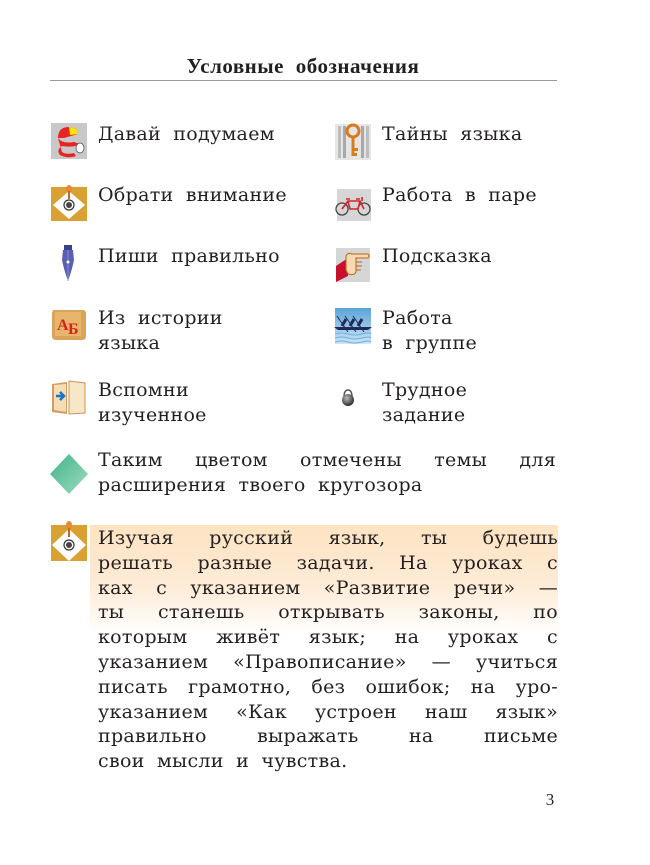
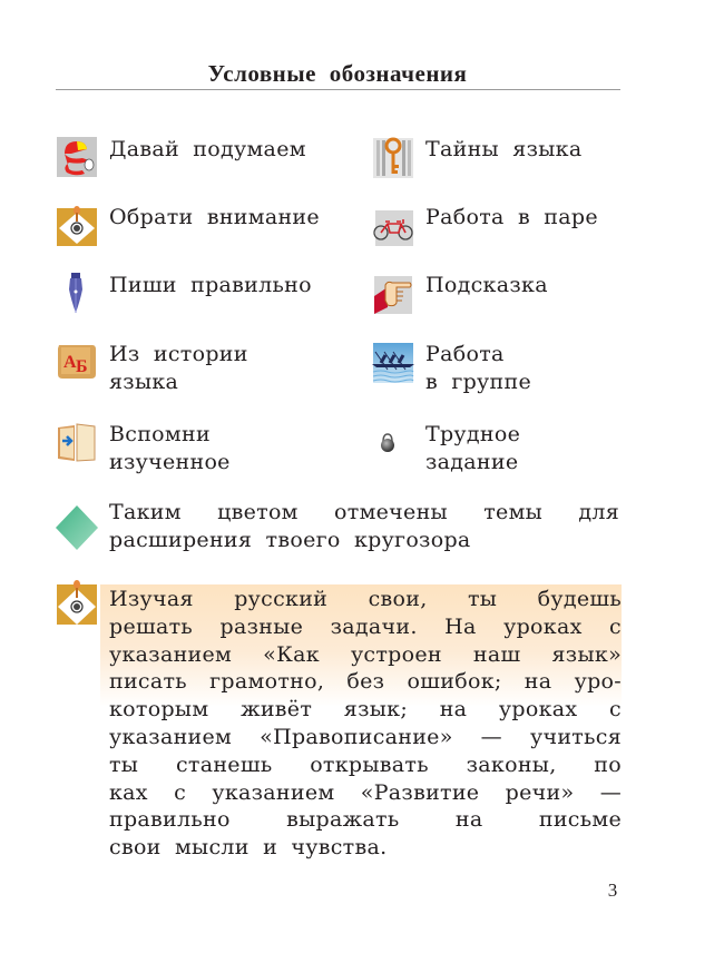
  Условные обозначения
  Давай подумаем
  Обрати внимание
  Пиши правильно
  А
  Б
  Из истории
  языка
  Вспомни
  изученное
  Тайны языка
  Работа в паре
  Подсказка
  Работа
  в группе
  Трудное
  задание
  Таким цветом отмечены темы для
  расширения твоего кругозора
- Изучая русский язык, ты будешь
+ Изучая русский свои, ты будешь
  решать разные задачи. На уроках с
- ках с указанием «Развитие речи» —
+ указанием «Как устроен наш язык»
- ты станешь открывать законы, по
+ писать грамотно, без ошибок; на уро-
  которым живёт язык; на уроках с
  указанием «Правописание» — учиться
- писать грамотно, без ошибок; на уро-
+ ты станешь открывать законы, по
- указанием «Как устроен наш язык»
+ ках с указанием «Развитие речи» —
  правильно выражать на письме
  свои мысли и чувства.
  3
